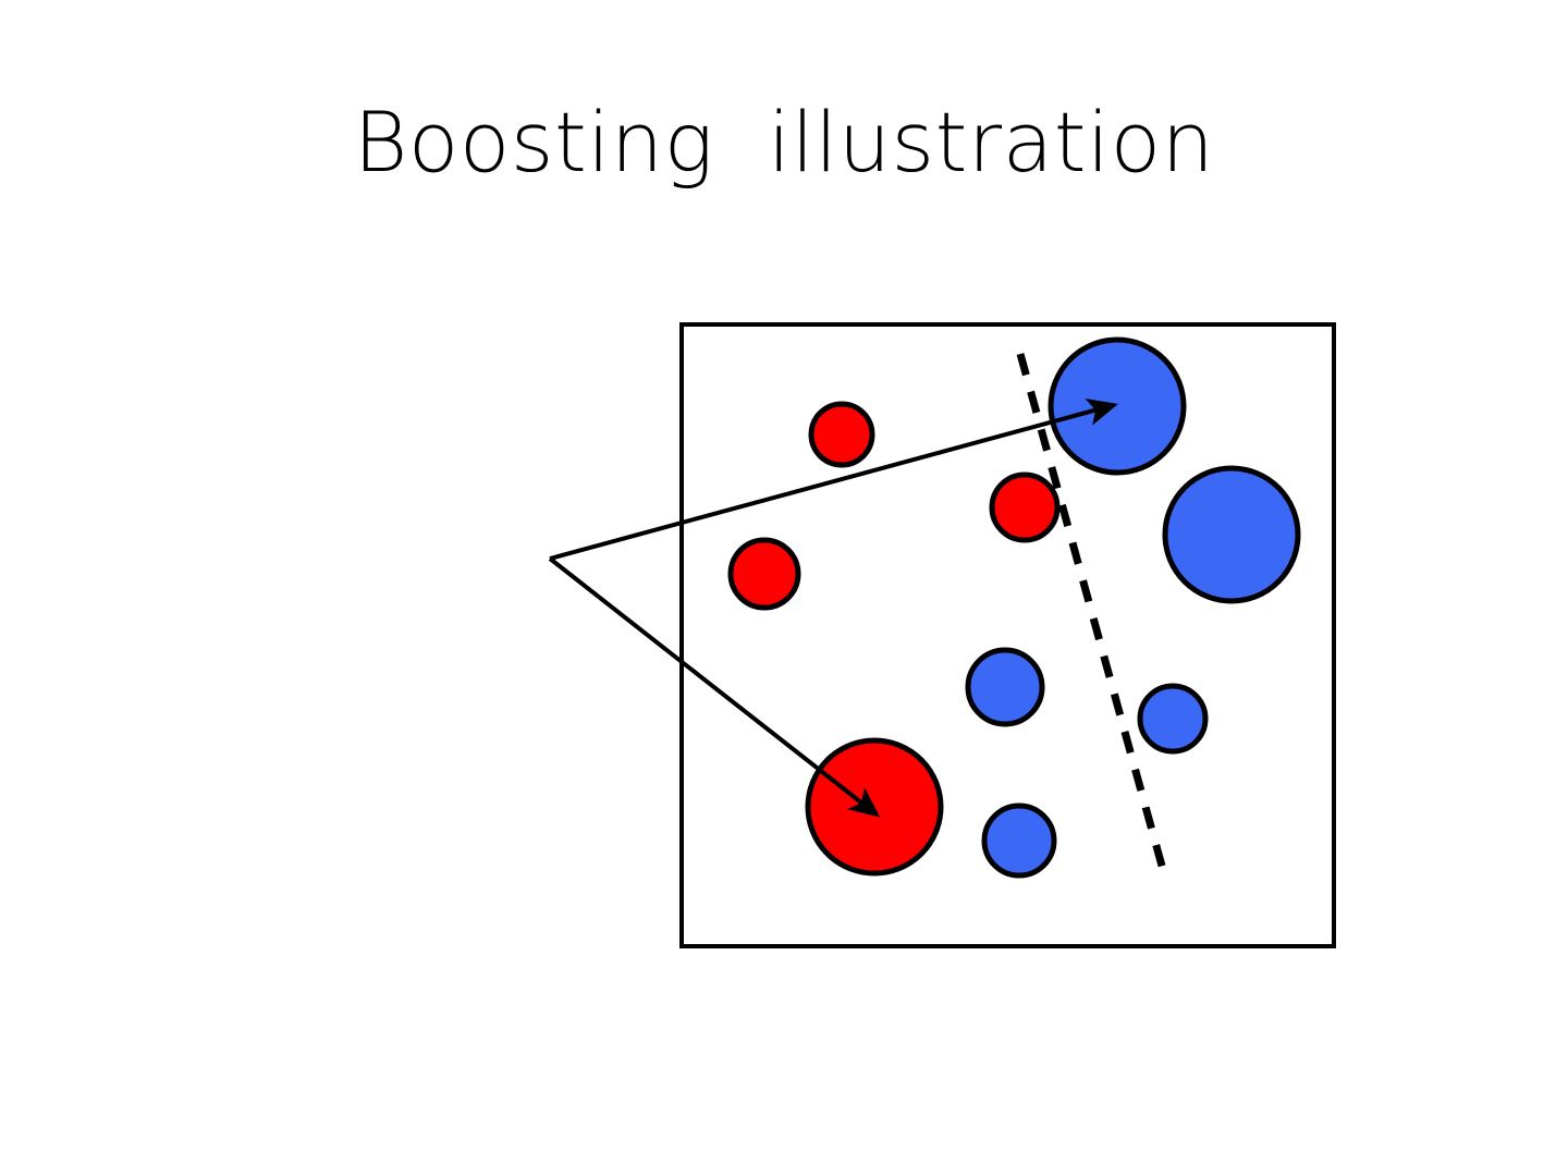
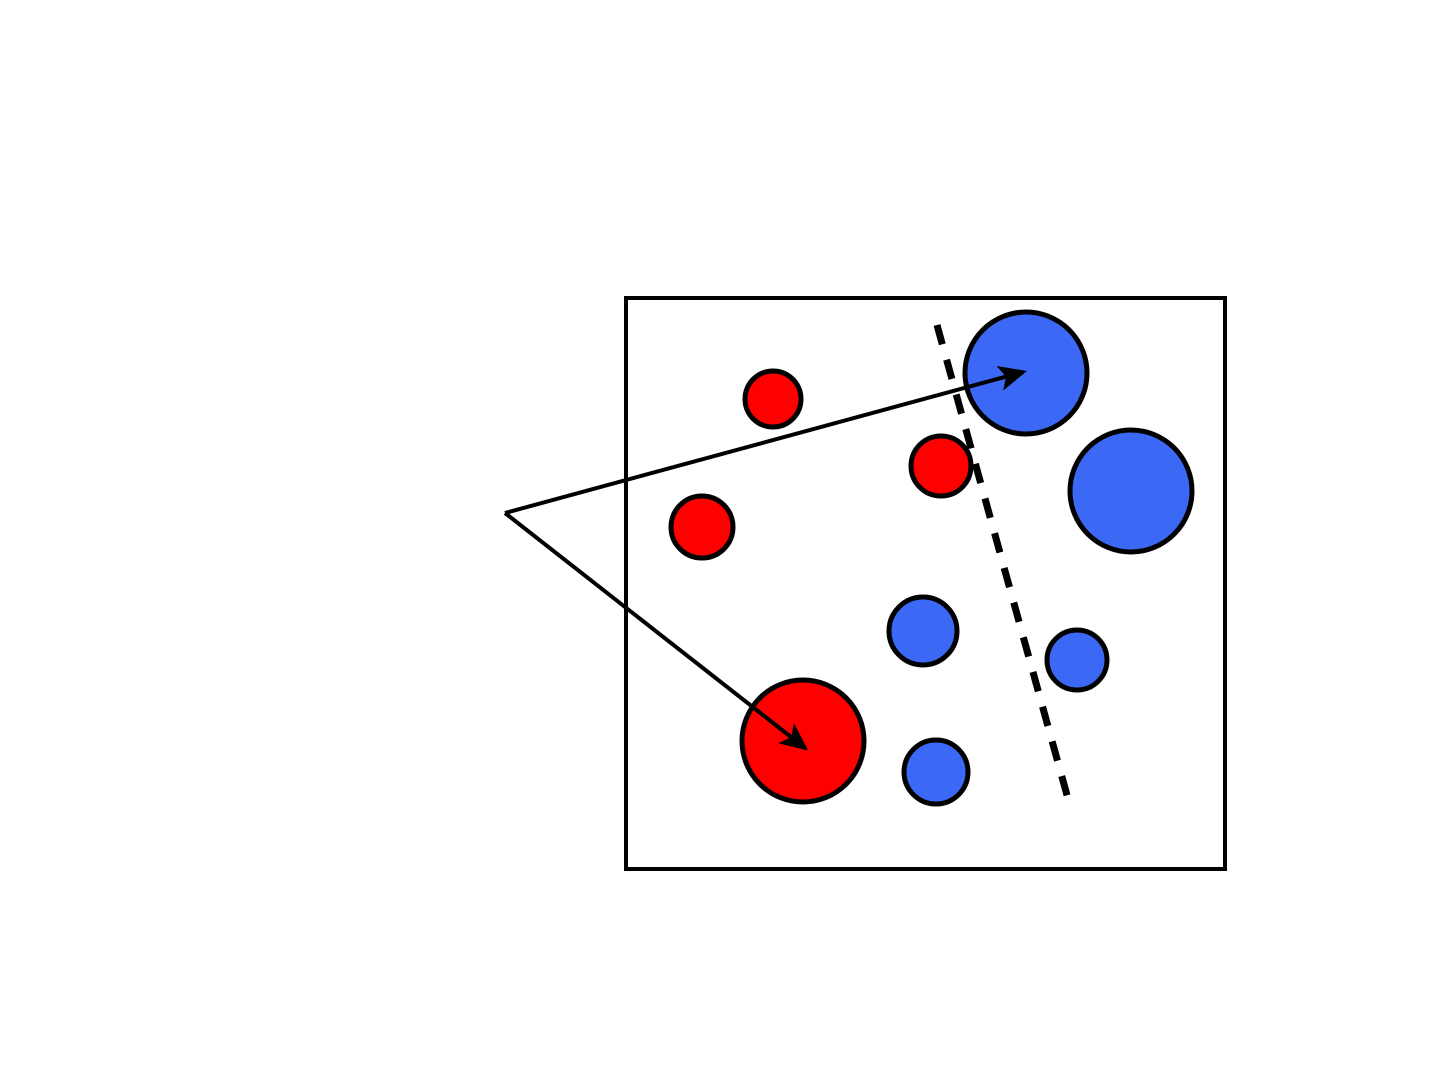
- Boosting illustration
